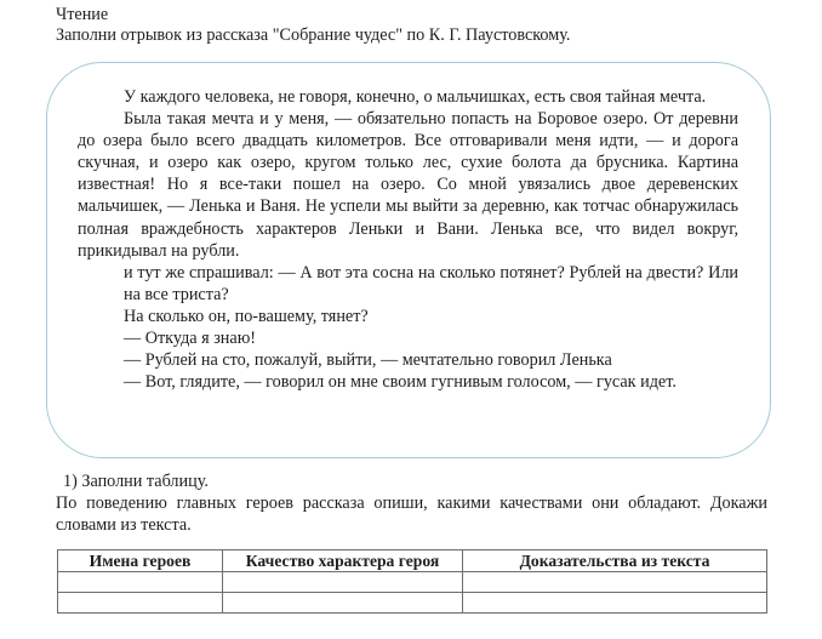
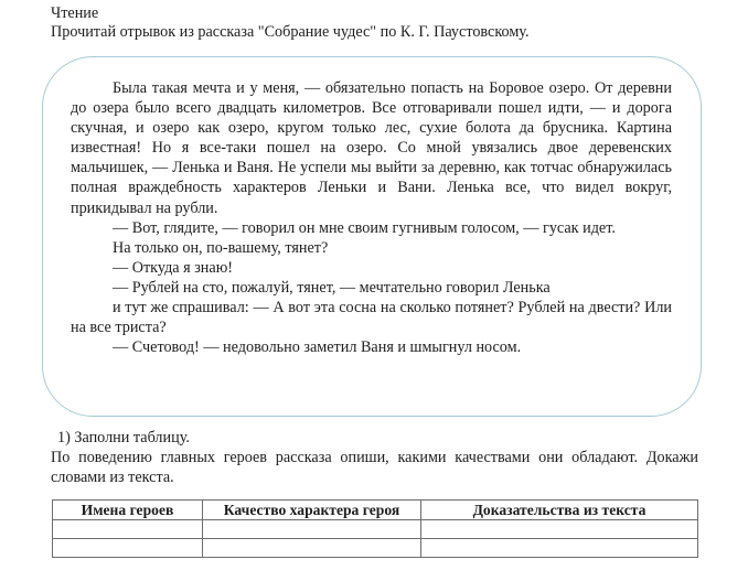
  Чтение
- Заполни отрывок из рассказа "Собрание чудес" по К. Г. Паустовскому.
+ Прочитай отрывок из рассказа "Собрание чудес" по К. Г. Паустовскому.
- У каждого человека, не говоря, конечно, о мальчишках, есть своя тайная мечта.
- Была такая мечта и у меня, — обязательно попасть на Боровое озеро. От деревни до озера было всего двадцать километров. Все отговаривали меня идти, — и дорога скучная, и озеро как озеро, кругом только лес, сухие болота да брусника. Картина известная! Но я все-таки пошел на озеро. Со мной увязались двое деревенских мальчишек, — Ленька и Ваня. Не успели мы выйти за деревню, как тотчас обнаружилась полная враждебность характеров Леньки и Вани. Ленька все, что видел вокруг, прикидывал на рубли.
+ Была такая мечта и у меня, — обязательно попасть на Боровое озеро. От деревни до озера было всего двадцать километров. Все отговаривали пошел идти, — и дорога скучная, и озеро как озеро, кругом только лес, сухие болота да брусника. Картина известная! Но я все-таки пошел на озеро. Со мной увязались двое деревенских мальчишек, — Ленька и Ваня. Не успели мы выйти за деревню, как тотчас обнаружилась полная враждебность характеров Леньки и Вани. Ленька все, что видел вокруг, прикидывал на рубли.
- и тут же спрашивал: — А вот эта сосна на сколько потянет? Рублей на двести? Или на все триста?
+ — Вот, глядите, — говорил он мне своим гугнивым голосом, — гусак идет.
- На сколько он, по-вашему, тянет?
+ На только он, по-вашему, тянет?
  — Откуда я знаю!
- — Рублей на сто, пожалуй, выйти, — мечтательно говорил Ленька
+ — Рублей на сто, пожалуй, тянет, — мечтательно говорил Ленька
- — Вот, глядите, — говорил он мне своим гугнивым голосом, — гусак идет.
+ и тут же спрашивал: — А вот эта сосна на сколько потянет? Рублей на двести? Или на все триста?
+ — Счетовод! — недовольно заметил Ваня и шмыгнул носом.
  1) Заполни таблицу.
  По поведению главных героев рассказа опиши, какими качествами они обладают. Докажи словами из текста.
  Имена героев	Качество характера героя	Доказательства из текста
